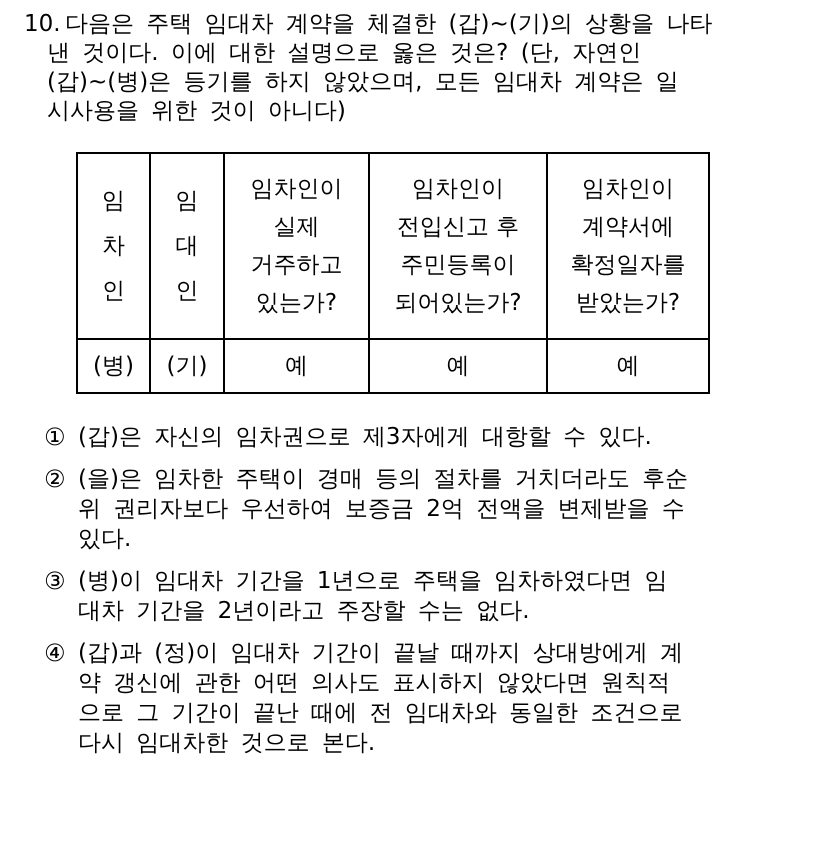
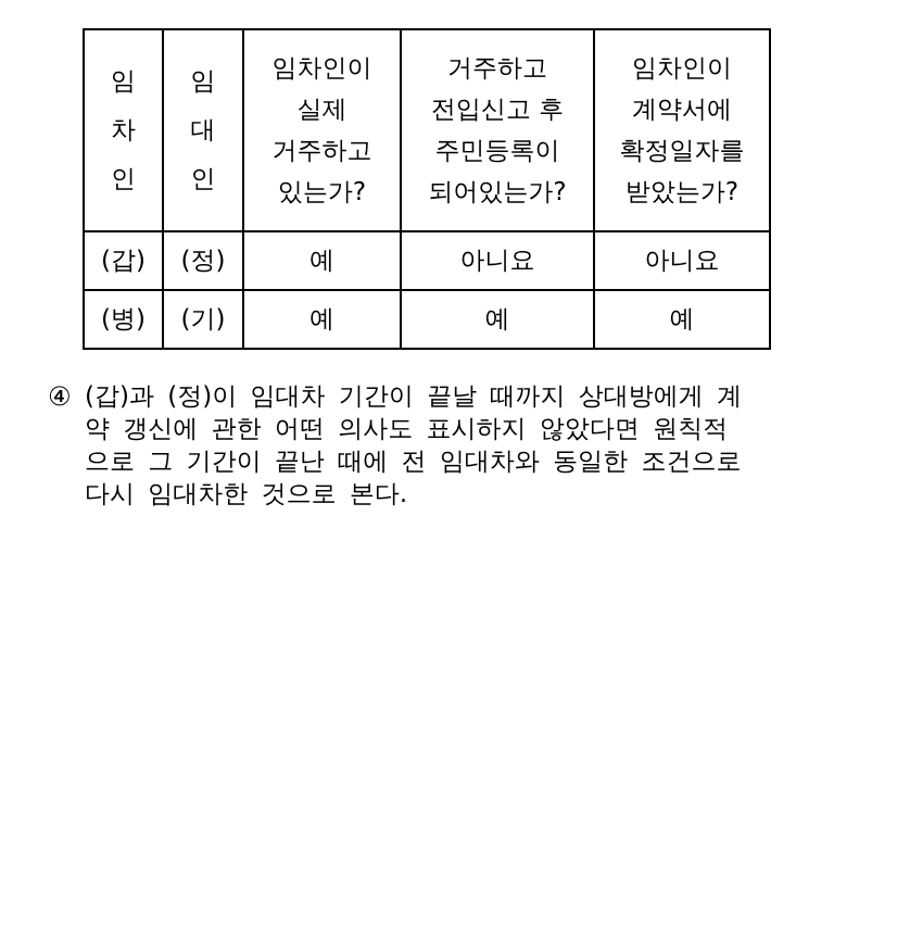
- 10.
- 다음은 주택 임대차 계약을 체결한 (갑)~(기)의 상황을 나타
- 낸 것이다. 이에 대한 설명으로 옳은 것은? (단, 자연인
- (갑)~(병)은 등기를 하지 않았으며, 모든 임대차 계약은 일
- 시사용을 위한 것이 아니다)
- 임 차 인	임 대 인	임차인이 실제 거주하고 있는가?	임차인이 전입신고 후 주민등록이 되어있는가?	임차인이 계약서에 확정일자를 받았는가?
+ 임 차 인	임 대 인	임차인이 실제 거주하고 있는가?	거주하고 전입신고 후 주민등록이 되어있는가?	임차인이 계약서에 확정일자를 받았는가?
+ (갑)	(정)	예	아니요	아니요
  (병)	(기)	예	예	예
- ①
- (갑)은 자신의 임차권으로 제3자에게 대항할 수 있다.
- ②
- (을)은 임차한 주택이 경매 등의 절차를 거치더라도 후순
- 위 권리자보다 우선하여 보증금 2억 전액을 변제받을 수
- 있다.
- ③
- (병)이 임대차 기간을 1년으로 주택을 임차하였다면 임
- 대차 기간을 2년이라고 주장할 수는 없다.
  ④
  (갑)과 (정)이 임대차 기간이 끝날 때까지 상대방에게 계
  약 갱신에 관한 어떤 의사도 표시하지 않았다면 원칙적
  으로 그 기간이 끝난 때에 전 임대차와 동일한 조건으로
  다시 임대차한 것으로 본다.
